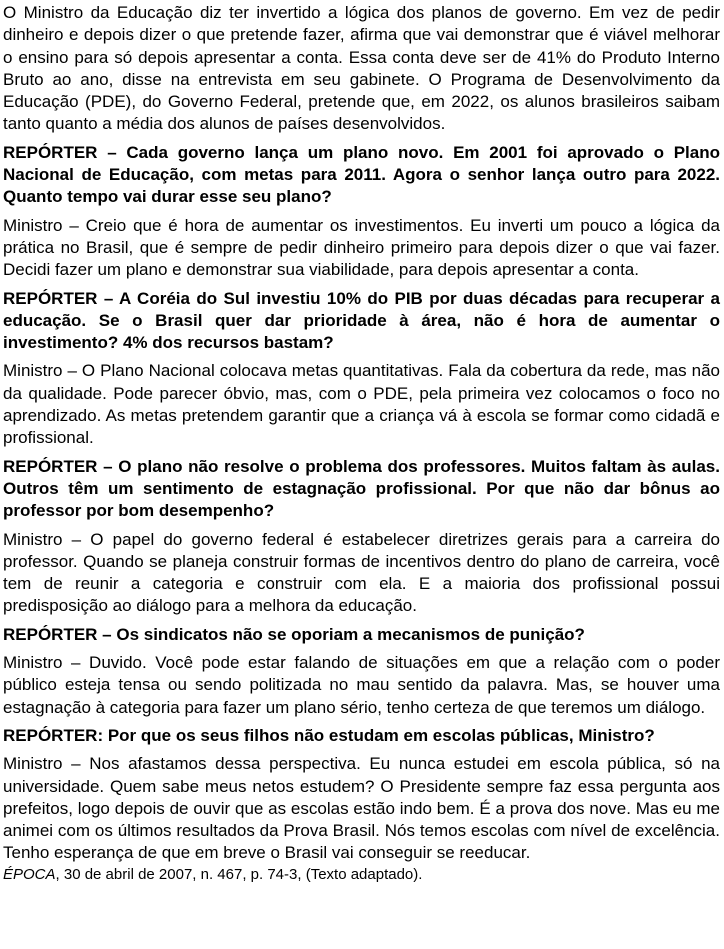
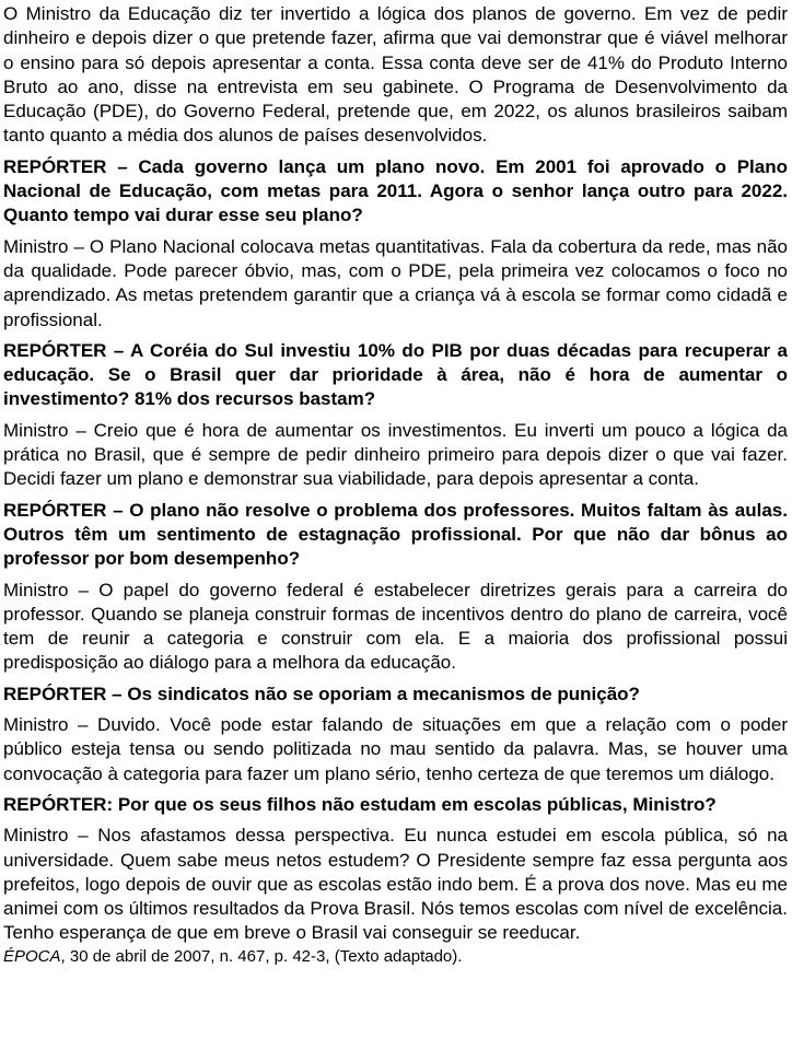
  O Ministro da Educação diz ter invertido a lógica dos planos de governo. Em vez de pedir dinheiro e depois dizer o que pretende fazer, afirma que vai demonstrar que é viável melhorar o ensino para só depois apresentar a conta. Essa conta deve ser de 41% do Produto Interno Bruto ao ano, disse na entrevista em seu gabinete. O Programa de Desenvolvimento da Educação (PDE), do Governo Federal, pretende que, em 2022, os alunos brasileiros saibam tanto quanto a média dos alunos de países desenvolvidos.
  REPÓRTER – Cada governo lança um plano novo. Em 2001 foi aprovado o Plano Nacional de Educação, com metas para 2011. Agora o senhor lança outro para 2022. Quanto tempo vai durar esse seu plano?
- Ministro – Creio que é hora de aumentar os investimentos. Eu inverti um pouco a lógica da prática no Brasil, que é sempre de pedir dinheiro primeiro para depois dizer o que vai fazer. Decidi fazer um plano e demonstrar sua viabilidade, para depois apresentar a conta.
+ Ministro – O Plano Nacional colocava metas quantitativas. Fala da cobertura da rede, mas não da qualidade. Pode parecer óbvio, mas, com o PDE, pela primeira vez colocamos o foco no aprendizado. As metas pretendem garantir que a criança vá à escola se formar como cidadã e profissional.
- REPÓRTER – A Coréia do Sul investiu 10% do PIB por duas décadas para recuperar a educação. Se o Brasil quer dar prioridade à área, não é hora de aumentar o investimento? 4% dos recursos bastam?
+ REPÓRTER – A Coréia do Sul investiu 10% do PIB por duas décadas para recuperar a educação. Se o Brasil quer dar prioridade à área, não é hora de aumentar o investimento? 81% dos recursos bastam?
- Ministro – O Plano Nacional colocava metas quantitativas. Fala da cobertura da rede, mas não da qualidade. Pode parecer óbvio, mas, com o PDE, pela primeira vez colocamos o foco no aprendizado. As metas pretendem garantir que a criança vá à escola se formar como cidadã e profissional.
+ Ministro – Creio que é hora de aumentar os investimentos. Eu inverti um pouco a lógica da prática no Brasil, que é sempre de pedir dinheiro primeiro para depois dizer o que vai fazer. Decidi fazer um plano e demonstrar sua viabilidade, para depois apresentar a conta.
  REPÓRTER – O plano não resolve o problema dos professores. Muitos faltam às aulas. Outros têm um sentimento de estagnação profissional. Por que não dar bônus ao professor por bom desempenho?
  Ministro – O papel do governo federal é estabelecer diretrizes gerais para a carreira do professor. Quando se planeja construir formas de incentivos dentro do plano de carreira, você tem de reunir a categoria e construir com ela. E a maioria dos profissional possui predisposição ao diálogo para a melhora da educação.
  REPÓRTER – Os sindicatos não se oporiam a mecanismos de punição?
- Ministro – Duvido. Você pode estar falando de situações em que a relação com o poder público esteja tensa ou sendo politizada no mau sentido da palavra. Mas, se houver uma estagnação à categoria para fazer um plano sério, tenho certeza de que teremos um diálogo.
+ Ministro – Duvido. Você pode estar falando de situações em que a relação com o poder público esteja tensa ou sendo politizada no mau sentido da palavra. Mas, se houver uma convocação à categoria para fazer um plano sério, tenho certeza de que teremos um diálogo.
  REPÓRTER: Por que os seus filhos não estudam em escolas públicas, Ministro?
  Ministro – Nos afastamos dessa perspectiva. Eu nunca estudei em escola pública, só na universidade. Quem sabe meus netos estudem? O Presidente sempre faz essa pergunta aos prefeitos, logo depois de ouvir que as escolas estão indo bem. É a prova dos nove. Mas eu me animei com os últimos resultados da Prova Brasil. Nós temos escolas com nível de excelência. Tenho esperança de que em breve o Brasil vai conseguir se reeducar.
- ÉPOCA, 30 de abril de 2007, n. 467, p. 74-3, (Texto adaptado).
+ ÉPOCA, 30 de abril de 2007, n. 467, p. 42-3, (Texto adaptado).
